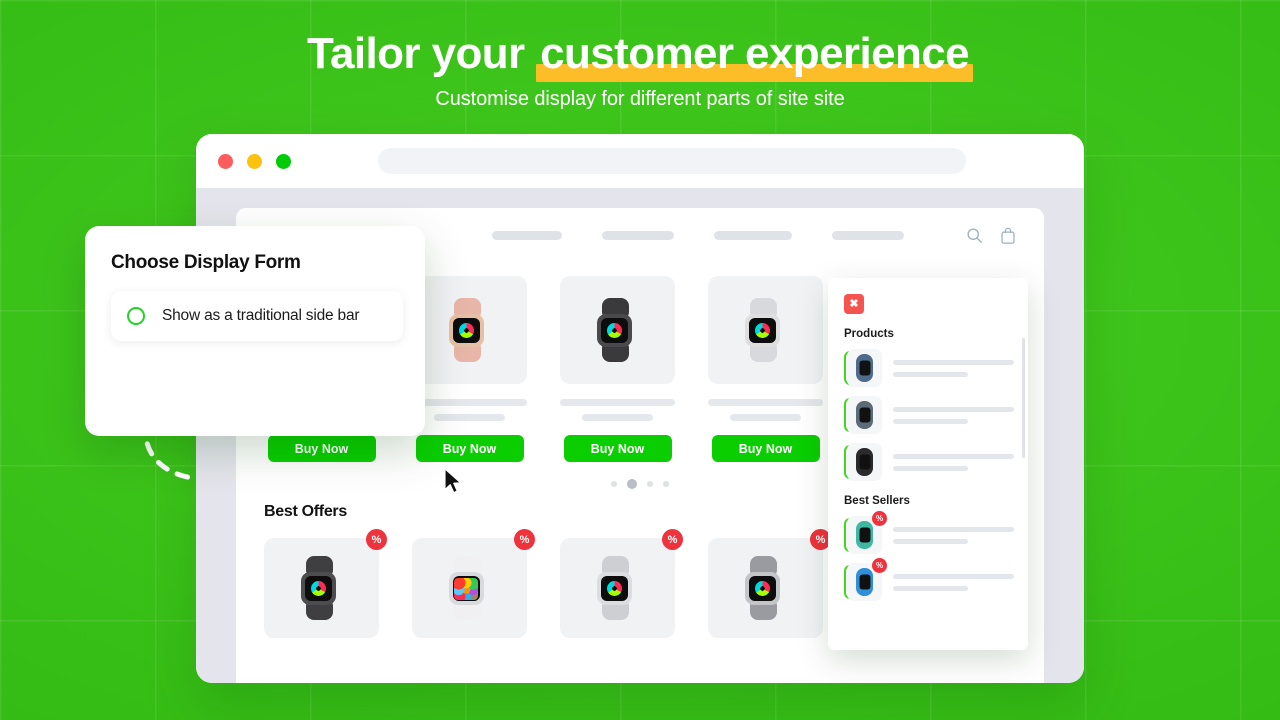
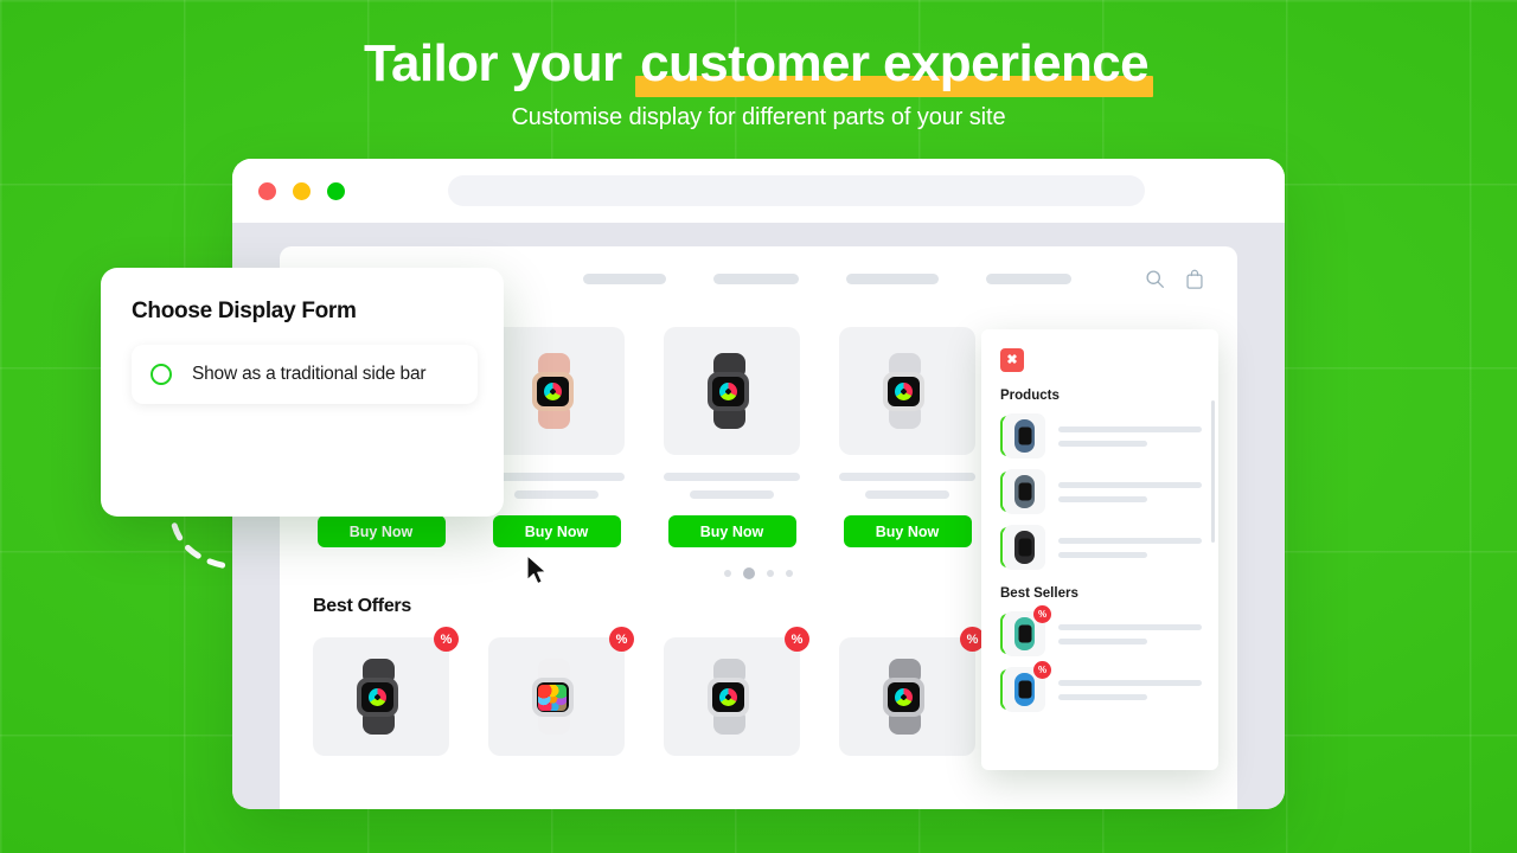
  Tailor your customer experience
- Customise display for different parts of site site
+ Customise display for different parts of your site
  Buy Now
  Buy Now
  Buy Now
  Buy Now
  Best Offers
  %
  %
  %
  %
  ✖
  Products
  Best Sellers
  %
  %
  Choose Display Form
  Show as a traditional side bar
